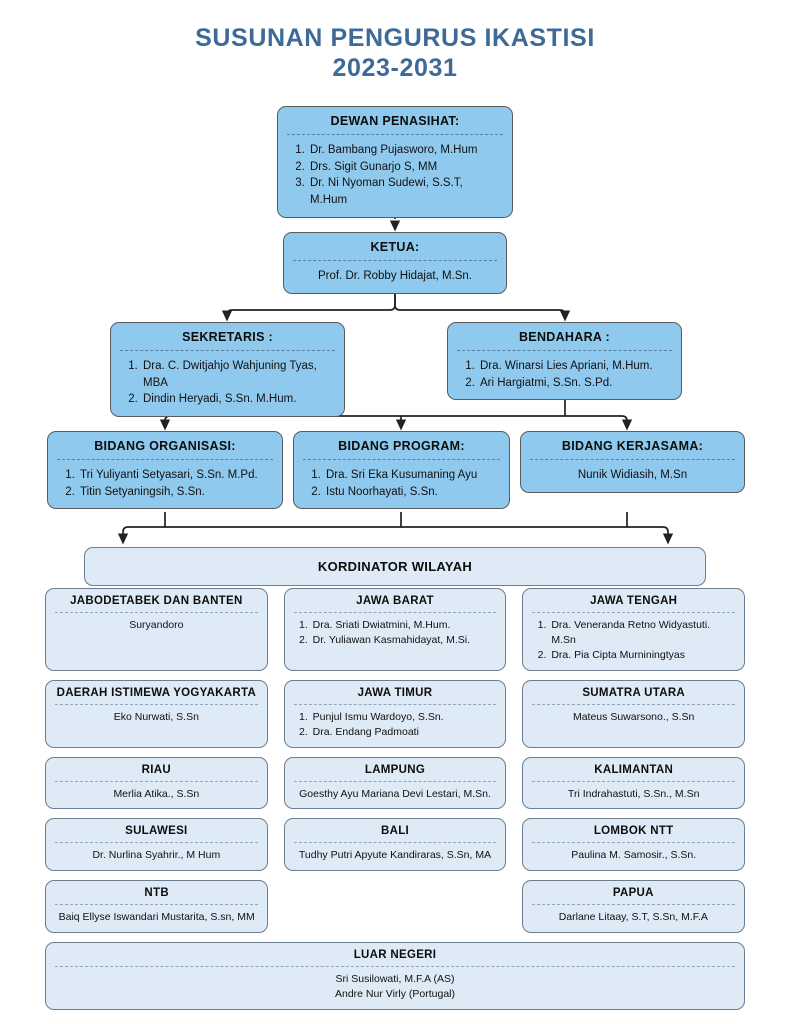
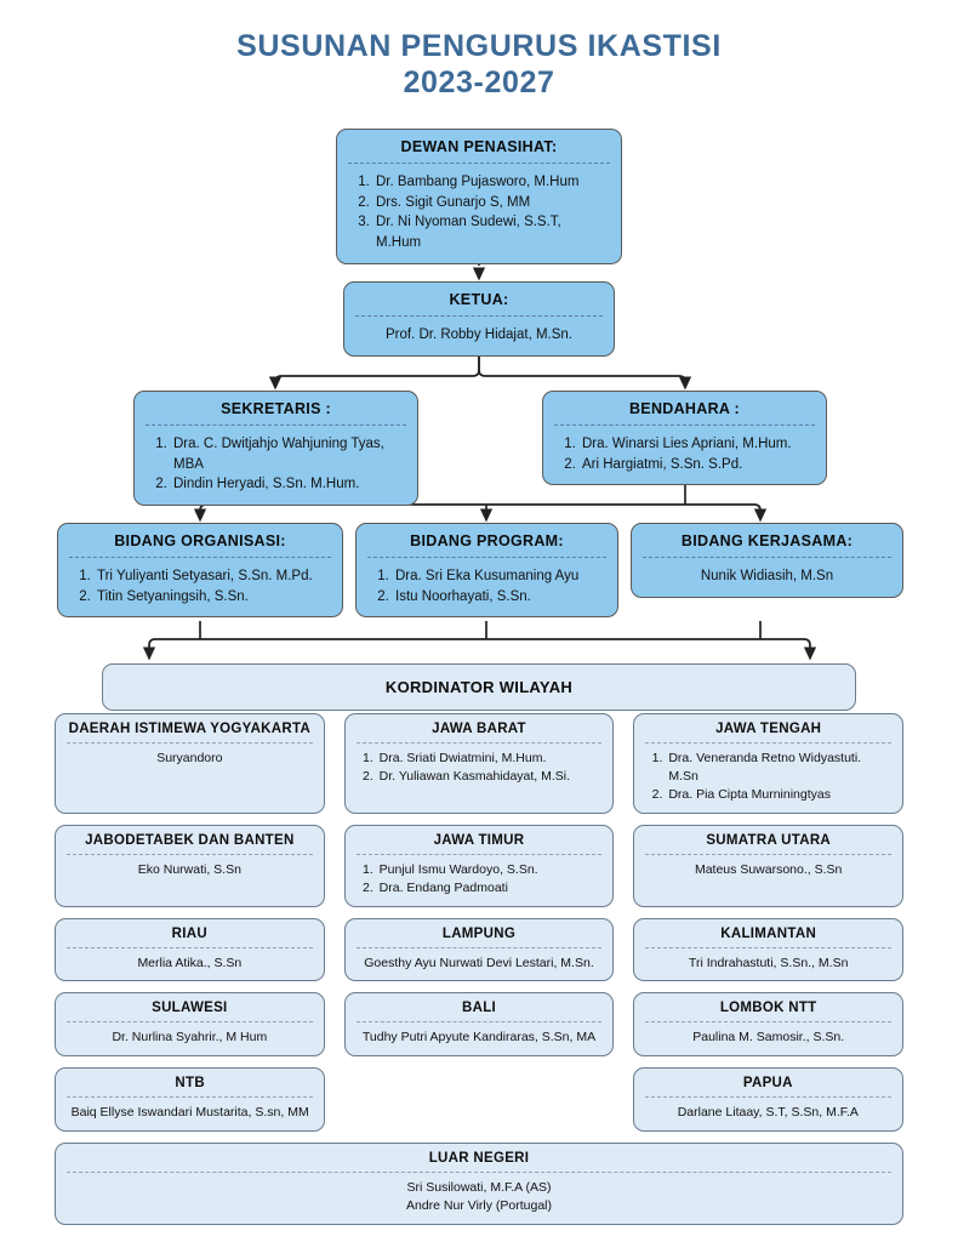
  SUSUNAN PENGURUS IKASTISI
- 2023-2031
+ 2023-2027
  DEWAN PENASIHAT:
  Dr. Bambang Pujasworo, M.Hum
  Drs. Sigit Gunarjo S, MM
  Dr. Ni Nyoman Sudewi, S.S.T, M.Hum
  KETUA:
  Prof. Dr. Robby Hidajat, M.Sn.
  SEKRETARIS :
  Dra. C. Dwitjahjo Wahjuning Tyas, MBA
  Dindin Heryadi, S.Sn. M.Hum.
  BENDAHARA :
  Dra. Winarsi Lies Apriani, M.Hum.
  Ari Hargiatmi, S.Sn. S.Pd.
  BIDANG ORGANISASI:
  Tri Yuliyanti Setyasari, S.Sn. M.Pd.
  Titin Setyaningsih, S.Sn.
  BIDANG PROGRAM:
  Dra. Sri Eka Kusumaning Ayu
  Istu Noorhayati, S.Sn.
  BIDANG KERJASAMA:
  Nunik Widiasih, M.Sn
  KORDINATOR WILAYAH
- JABODETABEK DAN BANTEN
+ DAERAH ISTIMEWA YOGYAKARTA
  Suryandoro
  JAWA BARAT
  Dra. Sriati Dwiatmini, M.Hum.
  Dr. Yuliawan Kasmahidayat, M.Si.
  JAWA TENGAH
  Dra. Veneranda Retno Widyastuti. M.Sn
  Dra. Pia Cipta Murniningtyas
- DAERAH ISTIMEWA YOGYAKARTA
+ JABODETABEK DAN BANTEN
  Eko Nurwati, S.Sn
  JAWA TIMUR
  Punjul Ismu Wardoyo, S.Sn.
  Dra. Endang Padmoati
  SUMATRA UTARA
  Mateus Suwarsono., S.Sn
  RIAU
  Merlia Atika., S.Sn
  LAMPUNG
- Goesthy Ayu Mariana Devi Lestari, M.Sn.
+ Goesthy Ayu Nurwati Devi Lestari, M.Sn.
  KALIMANTAN
  Tri Indrahastuti, S.Sn., M.Sn
  SULAWESI
  Dr. Nurlina Syahrir., M Hum
  BALI
  Tudhy Putri Apyute Kandiraras, S.Sn, MA
  LOMBOK NTT
  Paulina M. Samosir., S.Sn.
  NTB
  Baiq Ellyse Iswandari Mustarita, S.sn, MM
  PAPUA
  Darlane Litaay, S.T, S.Sn, M.F.A
  LUAR NEGERI
  Sri Susilowati, M.F.A (AS)
  Andre Nur Virly (Portugal)
